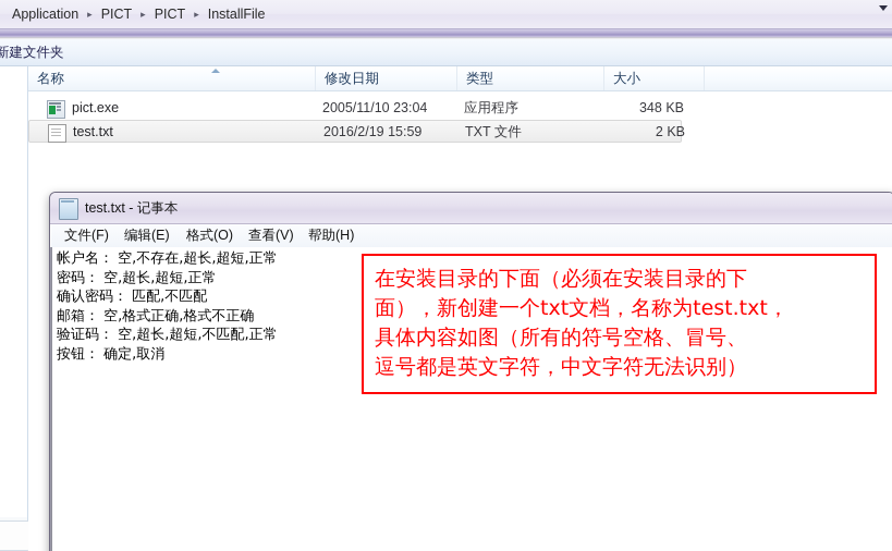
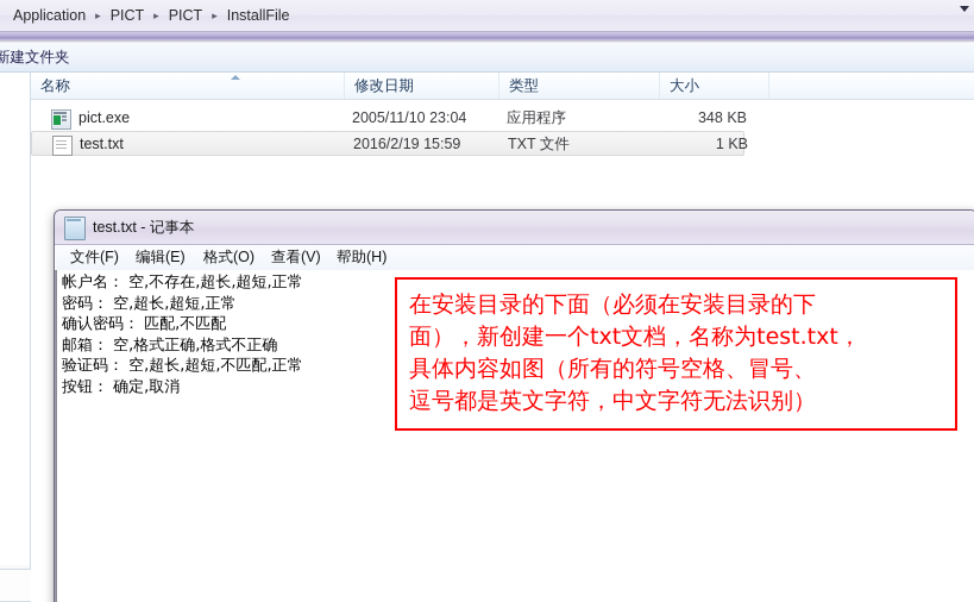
  Application
  ▸
  PICT
  ▸
  PICT
  ▸
  InstallFile
  新建文件夹
  名称
  修改日期
  类型
  大小
  pict.exe
  2005/11/10 23:04
  应用程序
  348 KB
  test.txt
  2016/2/19 15:59
  TXT 文件
- 2 KB
+ 1 KB
  test.txt - 记事本
  文件(F)
  编辑(E)
  格式(O)
  查看(V)
  帮助(H)
  帐户名： 空,不存在,超长,超短,正常
  密码： 空,超长,超短,正常
  确认密码： 匹配,不匹配
  邮箱： 空,格式正确,格式不正确
  验证码： 空,超长,超短,不匹配,正常
  按钮： 确定,取消
  在安装目录的下面（必须在安装目录的下
  面），新创建一个txt文档，名称为test.txt，
  具体内容如图（所有的符号空格、冒号、
  逗号都是英文字符，中文字符无法识别）
